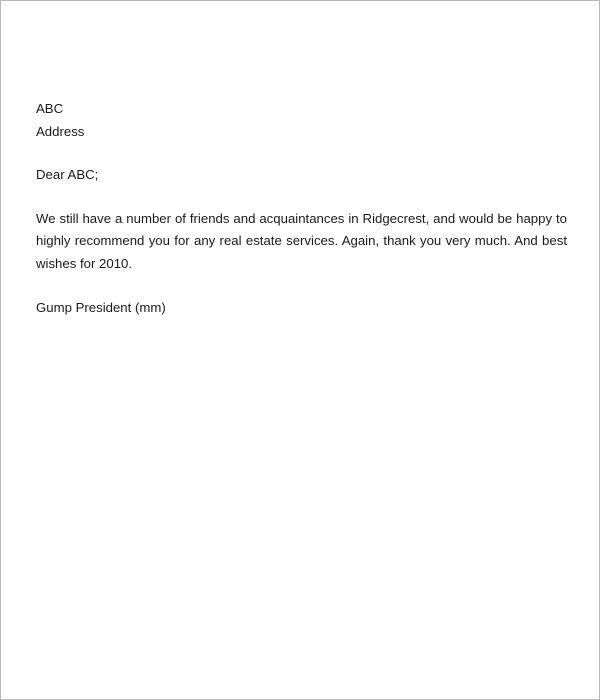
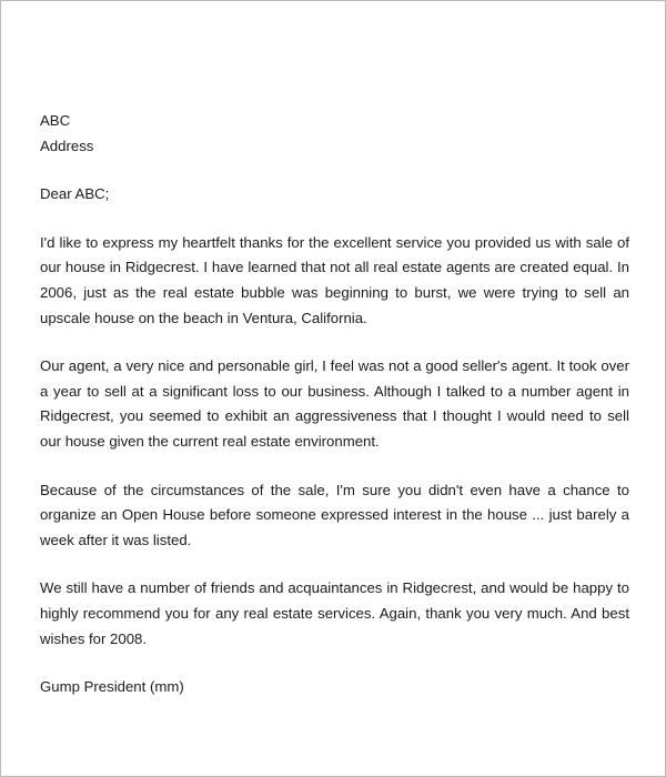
  ABC
  Address
  Dear ABC;
+ I'd like to express my heartfelt thanks for the excellent service you provided us with sale of our house in Ridgecrest. I have learned that not all real estate agents are created equal. In 2006, just as the real estate bubble was beginning to burst, we were trying to sell an upscale house on the beach in Ventura, California.
+ Our agent, a very nice and personable girl, I feel was not a good seller's agent. It took over a year to sell at a significant loss to our business. Although I talked to a number agent in Ridgecrest, you seemed to exhibit an aggressiveness that I thought I would need to sell our house given the current real estate environment.
+ Because of the circumstances of the sale, I'm sure you didn't even have a chance to organize an Open House before someone expressed interest in the house ... just barely a week after it was listed.
- We still have a number of friends and acquaintances in Ridgecrest, and would be happy to highly recommend you for any real estate services. Again, thank you very much. And best wishes for 2010.
+ We still have a number of friends and acquaintances in Ridgecrest, and would be happy to highly recommend you for any real estate services. Again, thank you very much. And best wishes for 2008.
  Gump President (mm)
